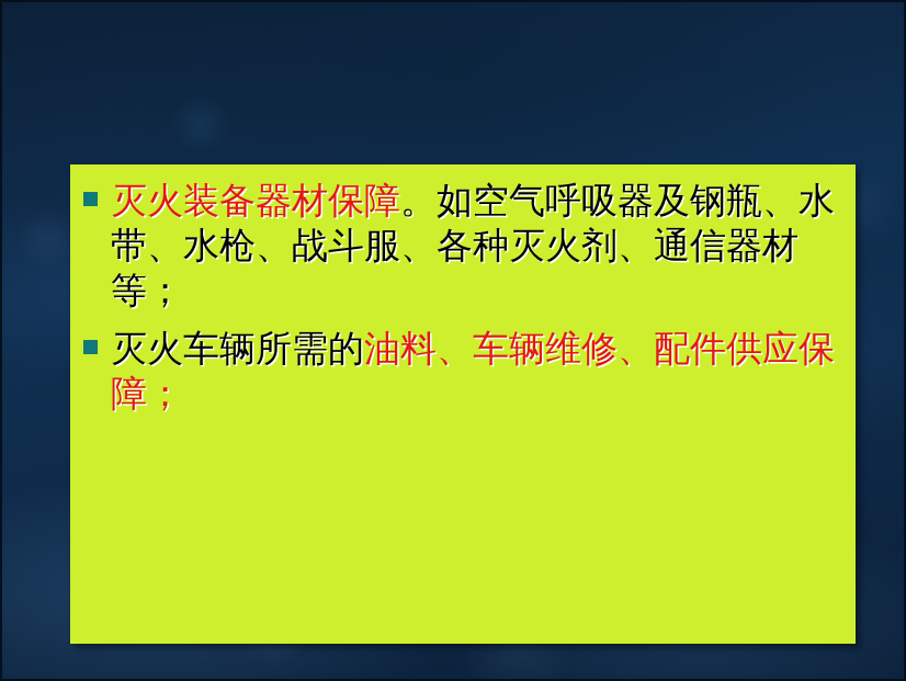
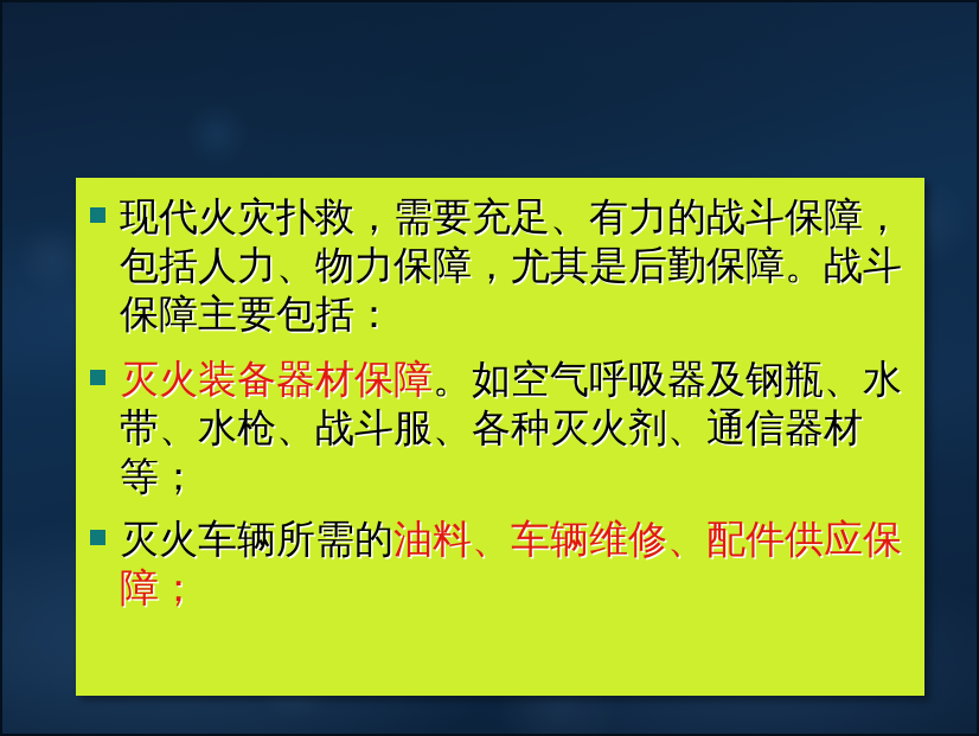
+ 现代火灾扑救，需要充足、有力的战斗保障，包括人力、物力保障，尤其是后勤保障。战斗保障主要包括：
  灭火装备器材保障。如空气呼吸器及钢瓶、水带、水枪、战斗服、各种灭火剂、通信器材等；
  灭火车辆所需的油料、车辆维修、配件供应保障；
